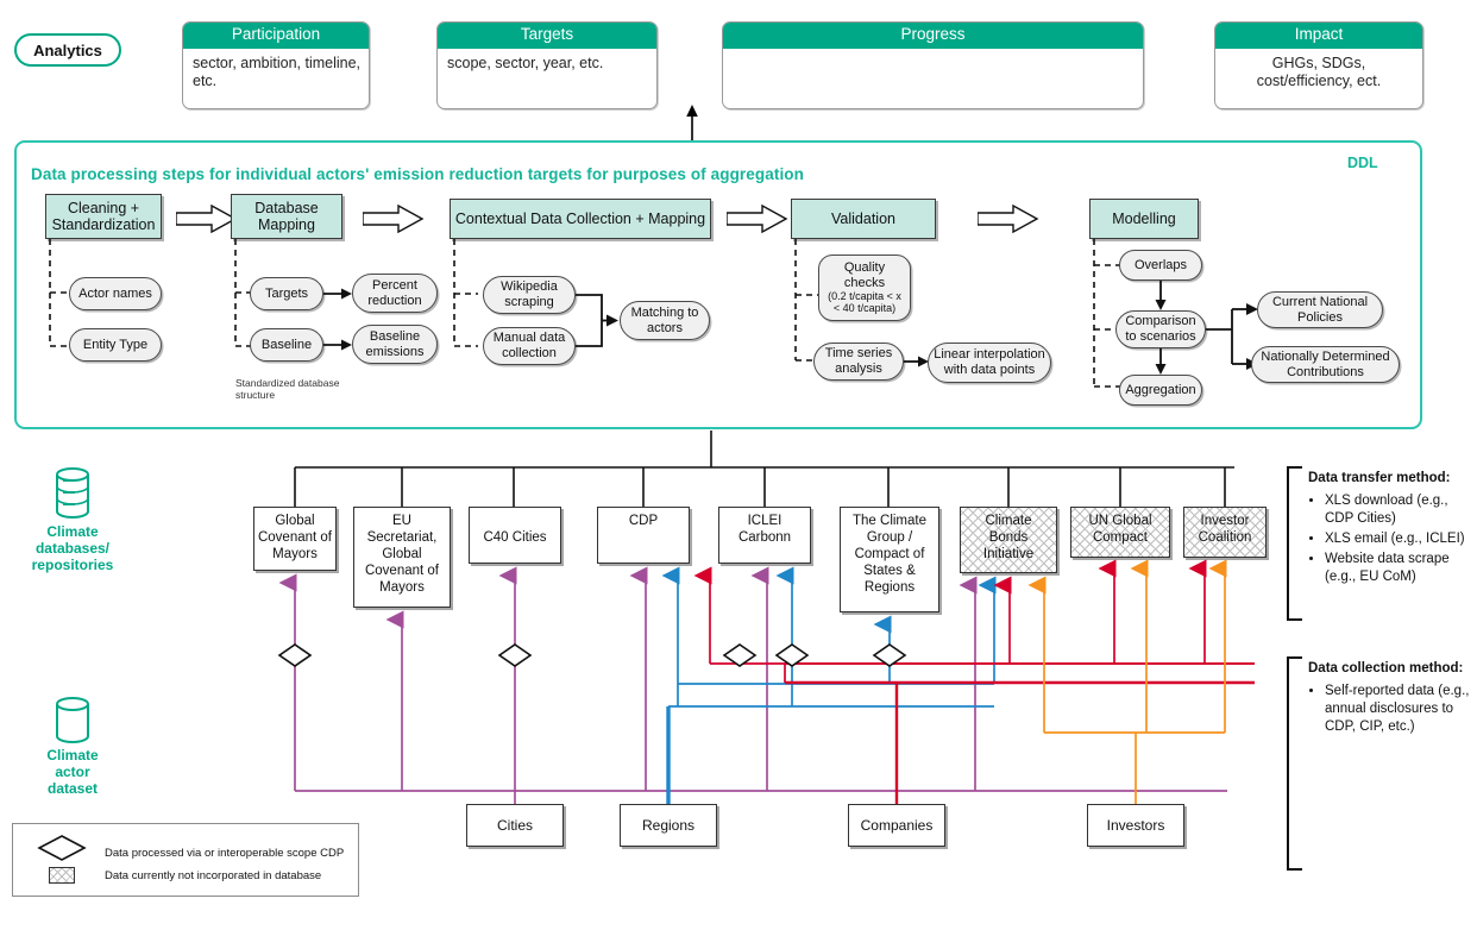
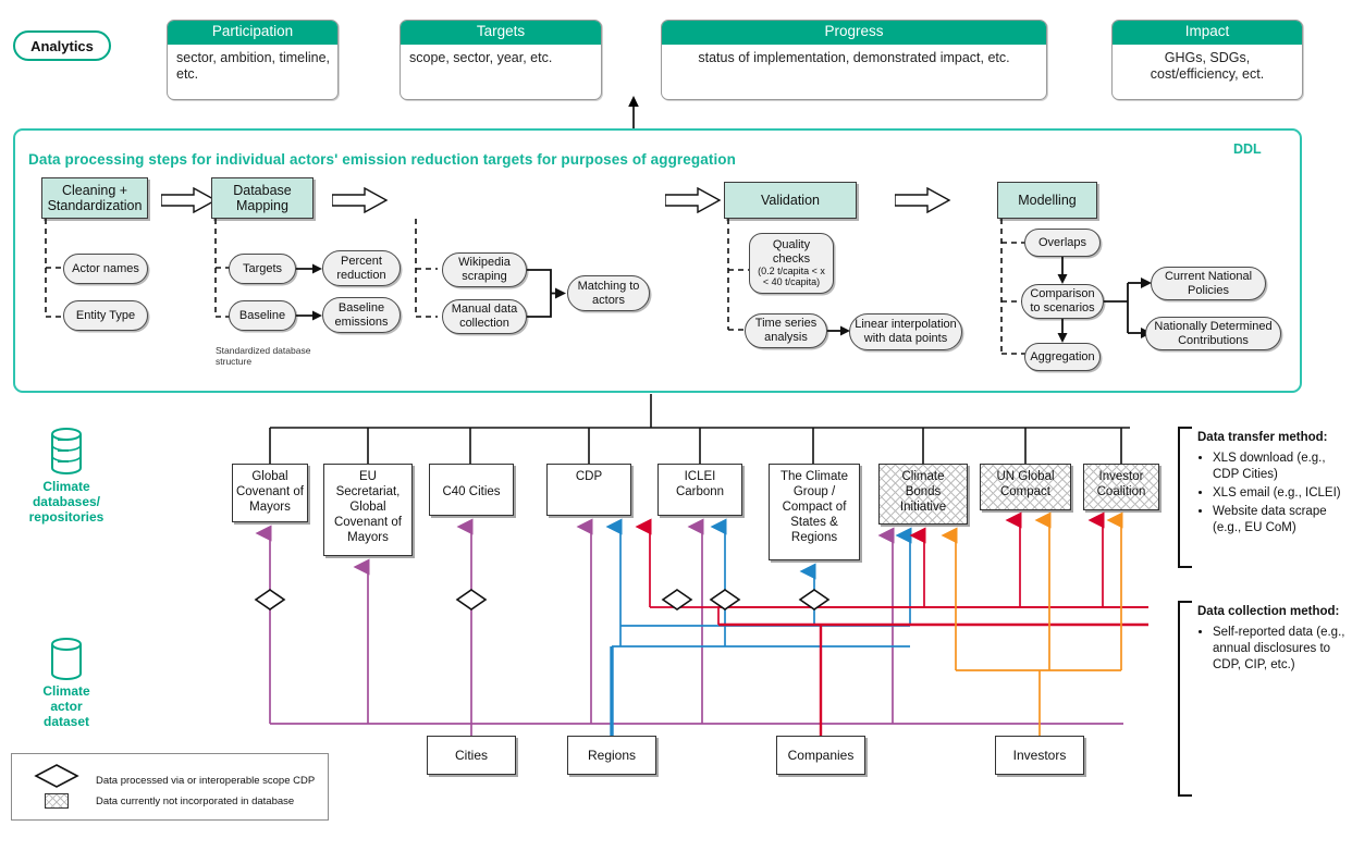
  Analytics
  Participation
  sector, ambition, timeline, etc.
  Targets
  scope, sector, year, etc.
  Progress
+ status of implementation, demonstrated impact, etc.
  Impact
  GHGs, SDGs,
  cost/efficiency, ect.
  Data processing steps for individual actors' emission reduction targets for purposes of aggregation
  DDL
  Cleaning +
  Standardization
  Actor names
  Entity Type
  Database
  Mapping
  Targets
  Baseline
  Percent
  reduction
  Baseline
  emissions
  Standardized database
  structure
- Contextual Data Collection + Mapping
  Wikipedia
  scraping
  Manual data
  collection
  Matching to
  actors
  Validation
  Quality checks
  (0.2 t/capita < x < 40 t/capita)
  Time series
  analysis
  Linear interpolation
  with data points
  Modelling
  Overlaps
  Comparison
  to scenarios
  Aggregation
  Current National
  Policies
  Nationally Determined
  Contributions
  Climate
  databases/
  repositories
  Climate
  actor
  dataset
  Global
  Covenant of
  Mayors
  EU
  Secretariat,
  Global
  Covenant of
  Mayors
  C40 Cities
  CDP
  ICLEI
  Carbonn
  The Climate
  Group /
  Compact of
  States &
  Regions
  Climate
  Bonds
  Initiative
  UN Global
  Compact
  Investor
  Coalition
  Cities
  Regions
  Companies
  Investors
  Data transfer method:
  XLS download (e.g., CDP Cities)
  XLS email (e.g., ICLEI)
  Website data scrape (e.g., EU CoM)
  Data collection method:
  Self-reported data (e.g., annual disclosures to CDP, CIP, etc.)
  Data processed via or interoperable scope CDP
  Data currently not incorporated in database
